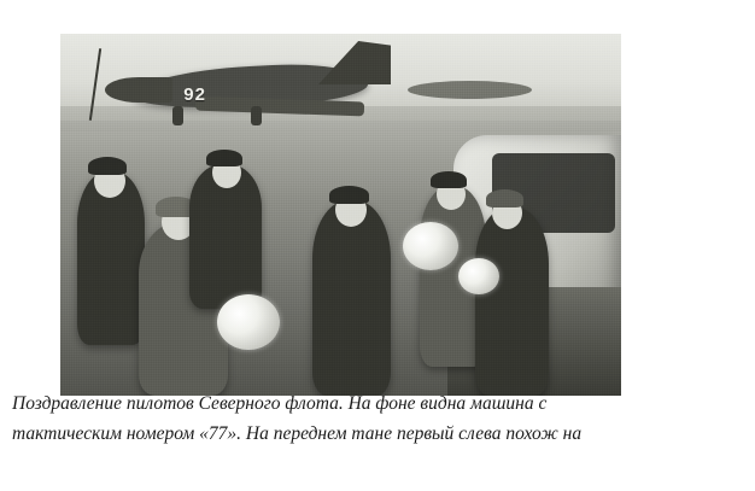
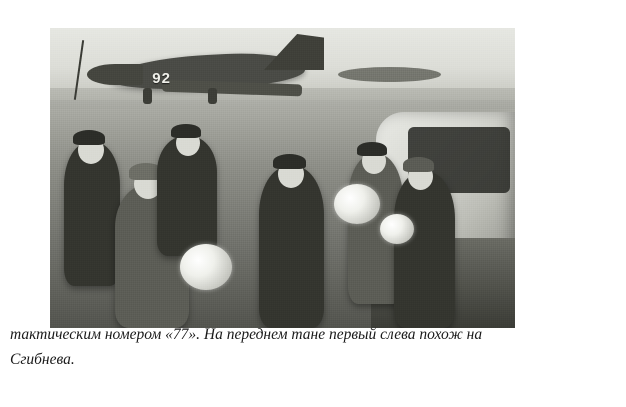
- Поздравление пилотов Северного флота. На фоне видна машина с
  тактическим номером «77». На переднем тане первый слева похож на
+ Сгибнева.
